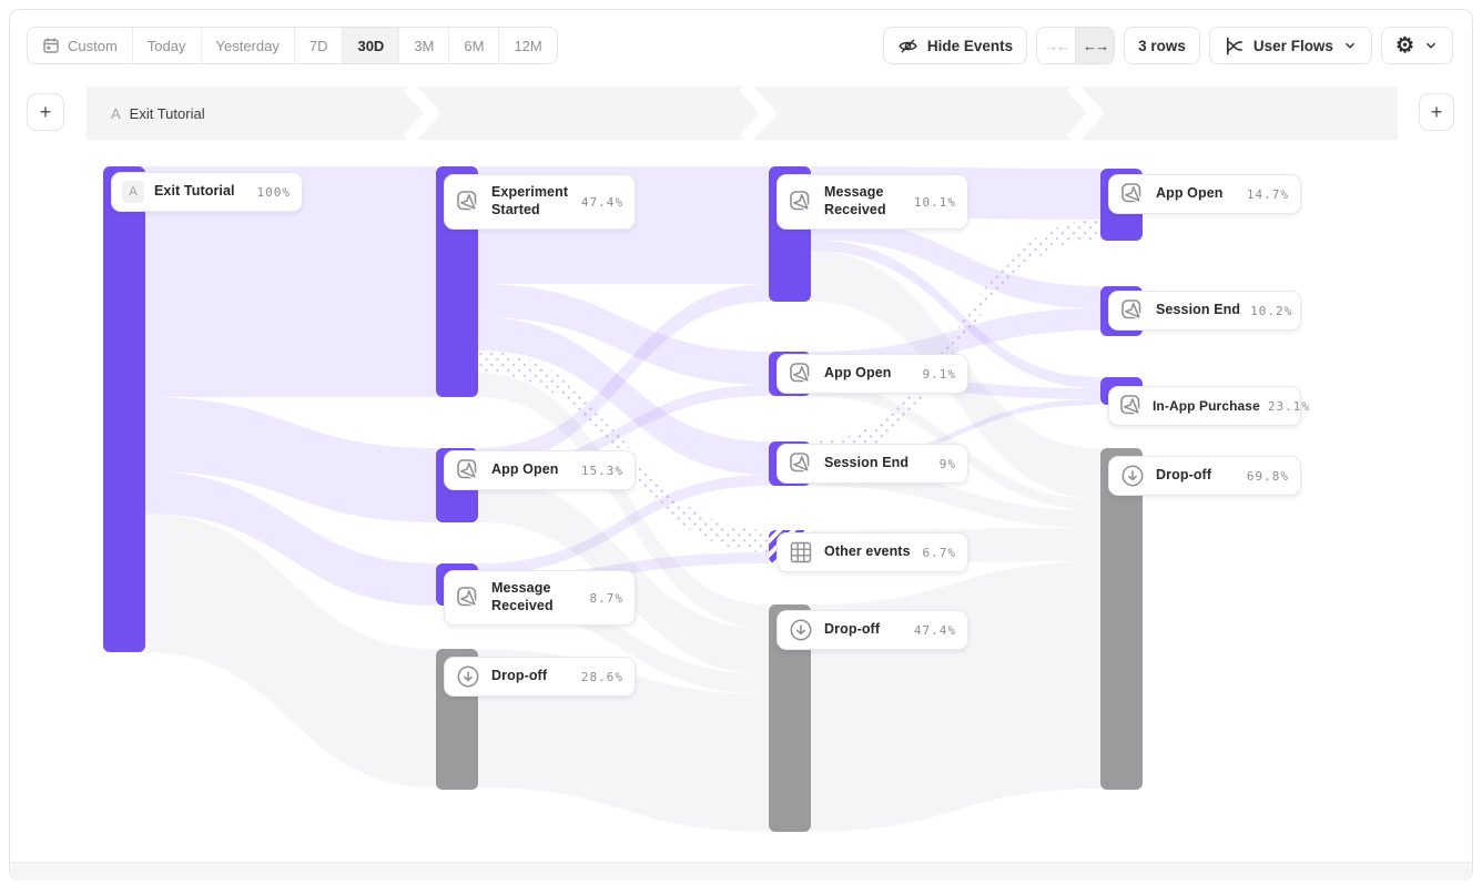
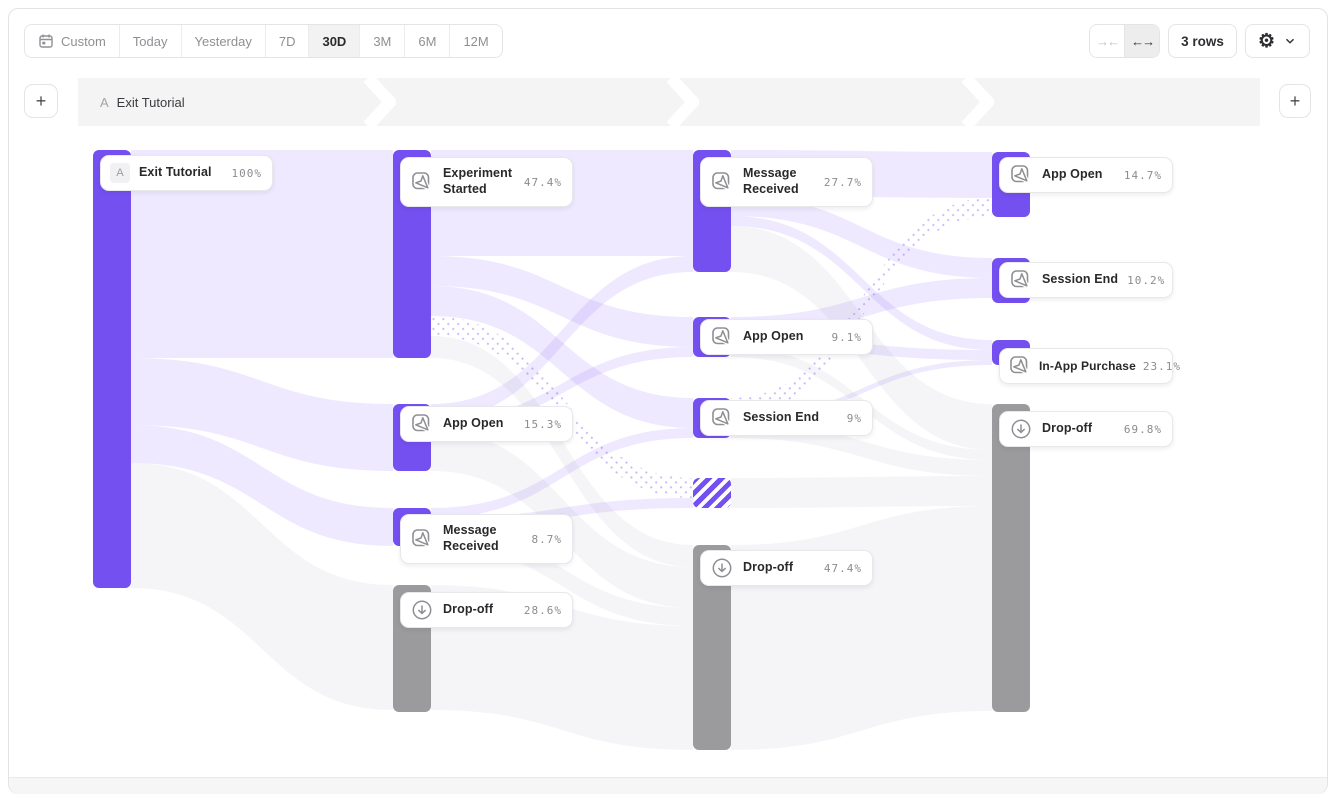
  Custom
  Today
  Yesterday
  7D
  30D
  3M
  6M
  12M
- Hide Events
  →←
  ←→
  3 rows
- User Flows
  ⚙
  +
  A
  Exit Tutorial
  +
  A
  Exit Tutorial
  100%
  Experiment Started
  47.4%
  App Open
  15.3%
  Message Received
  8.7%
  Drop-off
  28.6%
  Message Received
- 10.1%
+ 27.7%
  App Open
  9.1%
  Session End
  9%
- Other events
- 6.7%
  Drop-off
  47.4%
  App Open
  14.7%
  Session End
  10.2%
  In-App Purchase
  23.1%
  Drop-off
  69.8%
